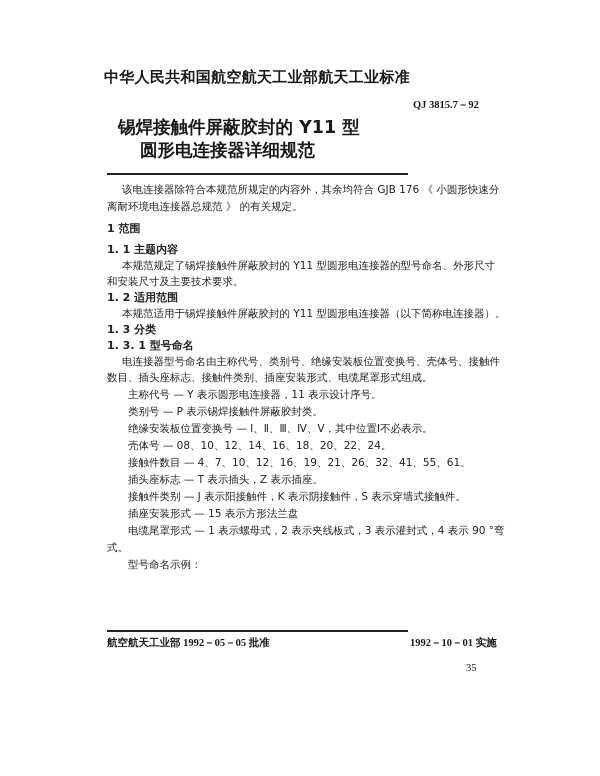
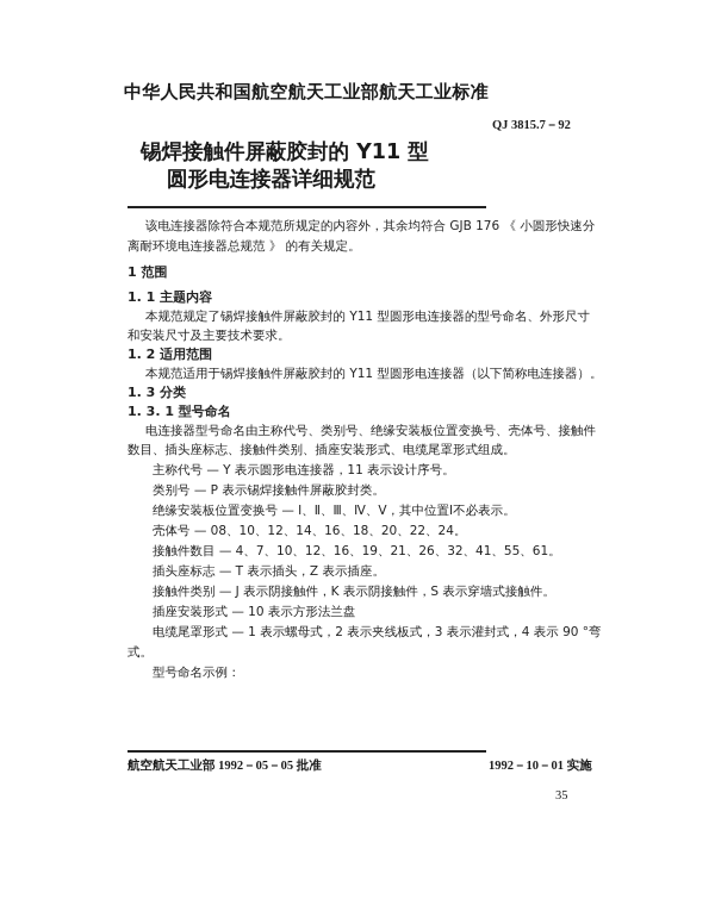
  中华人民共和国航空航天工业部航天工业标准
  QJ 3815.7－92
  锡焊接触件屏蔽胶封的 Y11 型
  圆形电连接器详细规范
  该电连接器除符合本规范所规定的内容外，其余均符合 GJB 176 《 小圆形快速分
  离耐环境电连接器总规范 》 的有关规定。
  1 范围
  1. 1 主题内容
  本规范规定了锡焊接触件屏蔽胶封的 Y11 型圆形电连接器的型号命名、外形尺寸
  和安装尺寸及主要技术要求。
  1. 2 适用范围
  本规范适用于锡焊接触件屏蔽胶封的 Y11 型圆形电连接器（以下简称电连接器）。
  1. 3 分类
  1. 3. 1 型号命名
  电连接器型号命名由主称代号、类别号、绝缘安装板位置变换号、壳体号、接触件
  数目、插头座标志、接触件类别、插座安装形式、电缆尾罩形式组成。
  主称代号 — Y 表示圆形电连接器，11 表示设计序号。
  类别号 — P 表示锡焊接触件屏蔽胶封类。
  绝缘安装板位置变换号 — Ⅰ、Ⅱ、Ⅲ、Ⅳ、Ⅴ，其中位置Ⅰ不必表示。
  壳体号 — 08、10、12、14、16、18、20、22、24。
  接触件数目 — 4、7、10、12、16、19、21、26、32、41、55、61。
  插头座标志 — T 表示插头，Z 表示插座。
- 接触件类别 — J 表示阳接触件，K 表示阴接触件，S 表示穿墙式接触件。
+ 接触件类别 — J 表示阴接触件，K 表示阴接触件，S 表示穿墙式接触件。
- 插座安装形式 — 15 表示方形法兰盘
+ 插座安装形式 — 10 表示方形法兰盘
  电缆尾罩形式 — 1 表示螺母式，2 表示夹线板式，3 表示灌封式，4 表示 90 °弯
  式。
  型号命名示例：
  航空航天工业部 1992－05－05 批准
  1992－10－01 实施
  35
